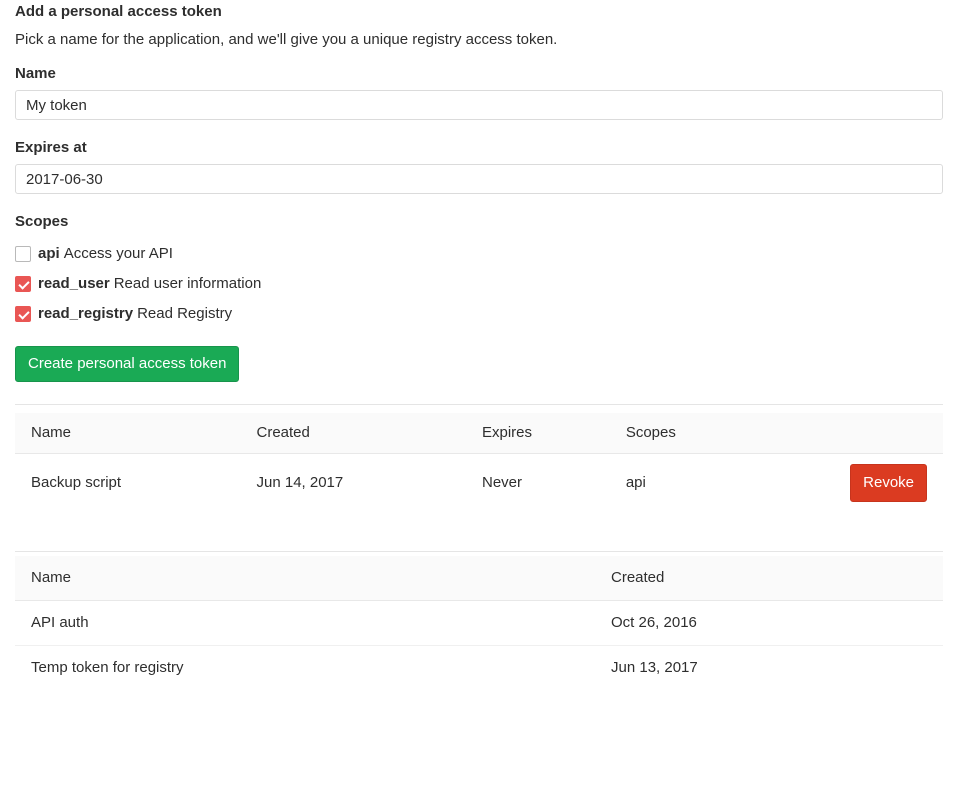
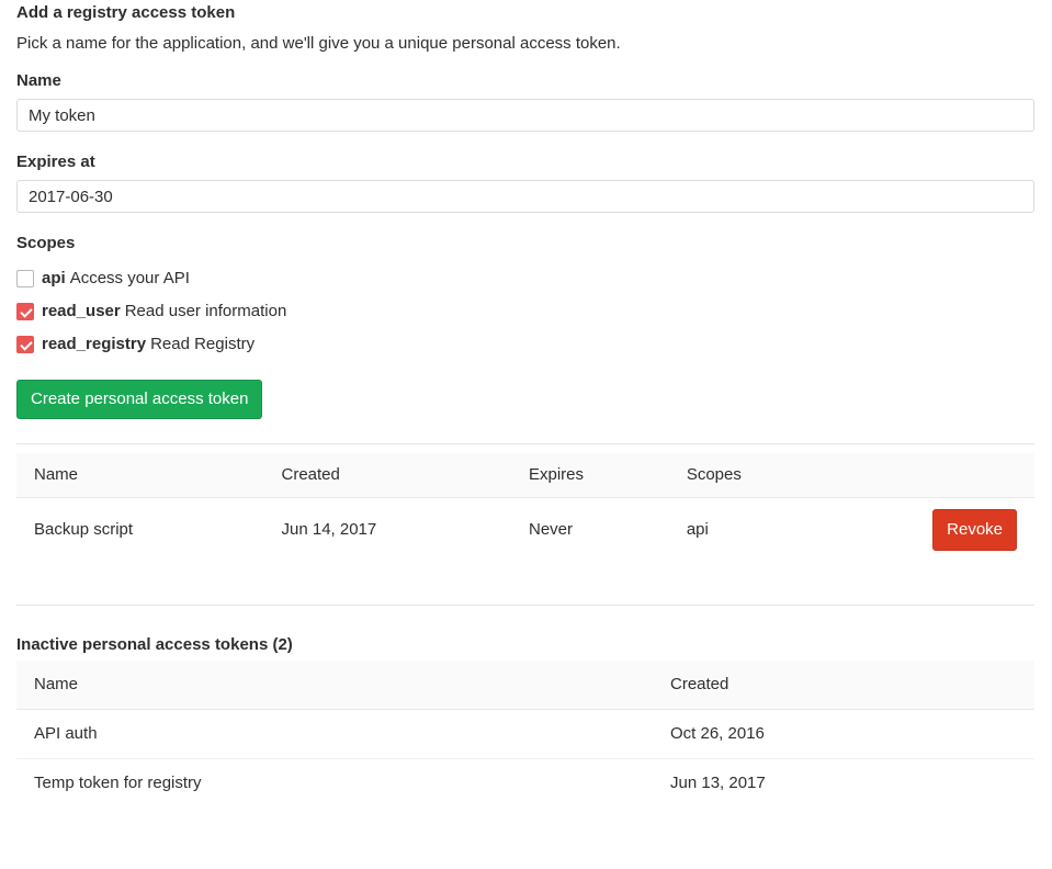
- Add a personal access token
+ Add a registry access token
- Pick a name for the application, and we'll give you a unique registry access token.
+ Pick a name for the application, and we'll give you a unique personal access token.
  Name
  My token
  Expires at
  2017-06-30
  Scopes
  api Access your API
  read_user Read user information
  read_registry Read Registry
  Create personal access token
  Name	Created	Expires	Scopes
  Backup script	Jun 14, 2017	Never	api	Revoke
+ Inactive personal access tokens (2)
  Name	Created
  API auth	Oct 26, 2016
  Temp token for registry	Jun 13, 2017
